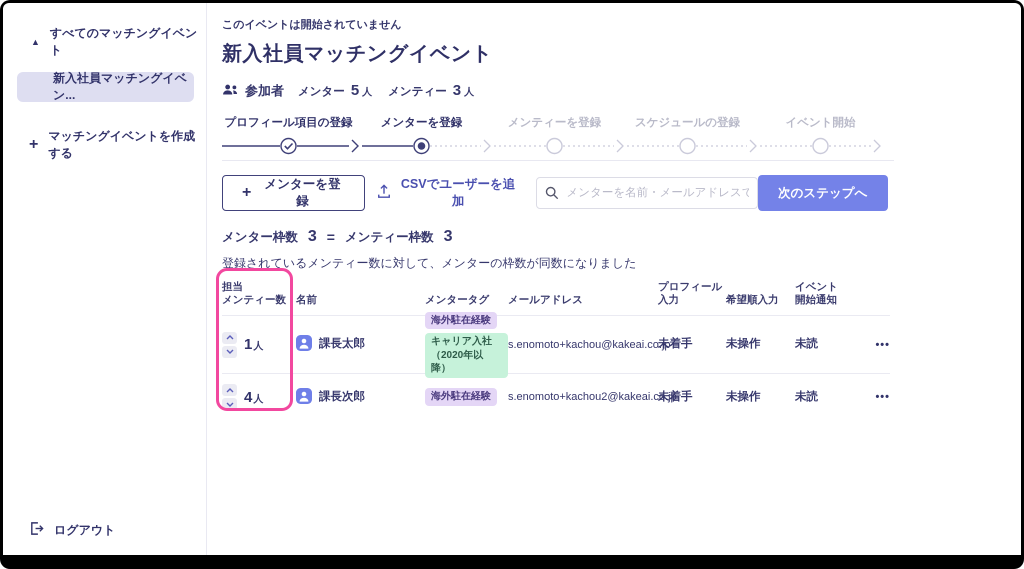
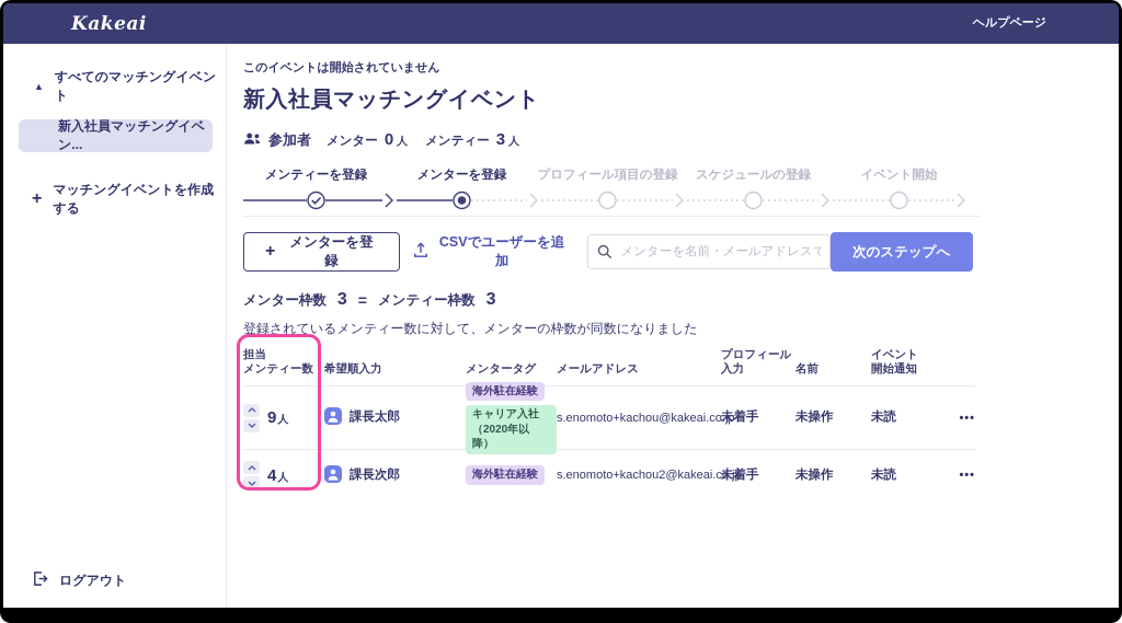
+ Kakeai
+ ヘルプページ
  ▲
  すべてのマッチングイベント
  新入社員マッチングイベン...
  +
  マッチングイベントを作成する
  ログアウト
  このイベントは開始されていません
  新入社員マッチングイベント
  参加者
  メンター
- 5
+ 0
  人
  メンティー
  3
  人
- プロフィール項目の登録
+ メンティーを登録
  メンターを登録
- メンティーを登録
+ プロフィール項目の登録
  スケジュールの登録
  イベント開始
  +
  メンターを登録
  CSVでユーザーを追加
  メンターを名前・メールアドレスで
  次のステップへ
  メンター枠数
  3
  =
  メンティー枠数
  3
  登録されているメンティー数に対して、メンターの枠数が同数になりました
  担当
  メンティー数
- 名前
+ 希望順入力
  メンタータグ
  メールアドレス
  プロフィール
  入力
- 希望順入力
+ 名前
  イベント
  開始通知
- 1人
+ 9人
  課長太郎
  海外駐在経験
  キャリア入社
  （2020年以降）
  s.enomoto+kachou@kakeai.co
  未着手
  未操作
  未読
  •••
  4人
  課長次郎
  海外駐在経験
  s.enomoto+kachou2@kakeai.c
  未着手
  未操作
  未読
  •••
